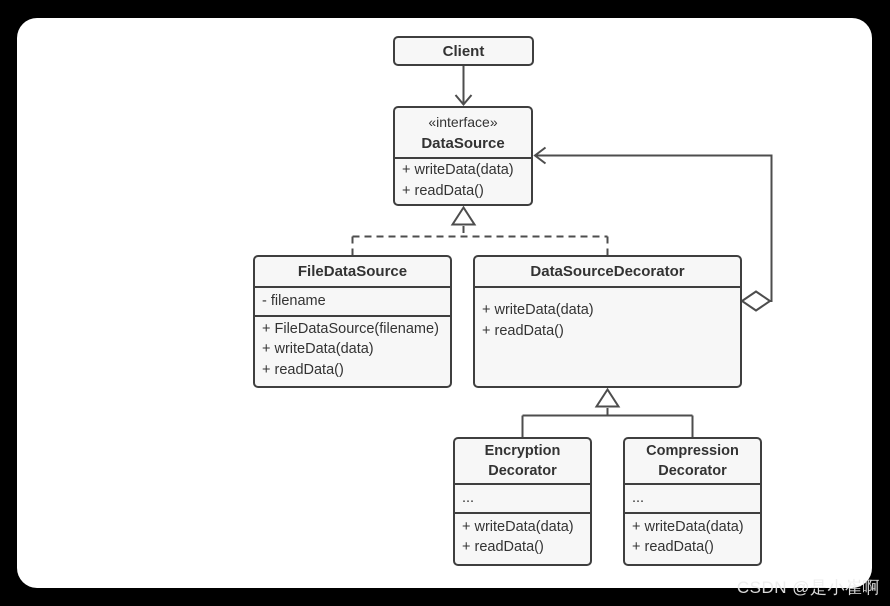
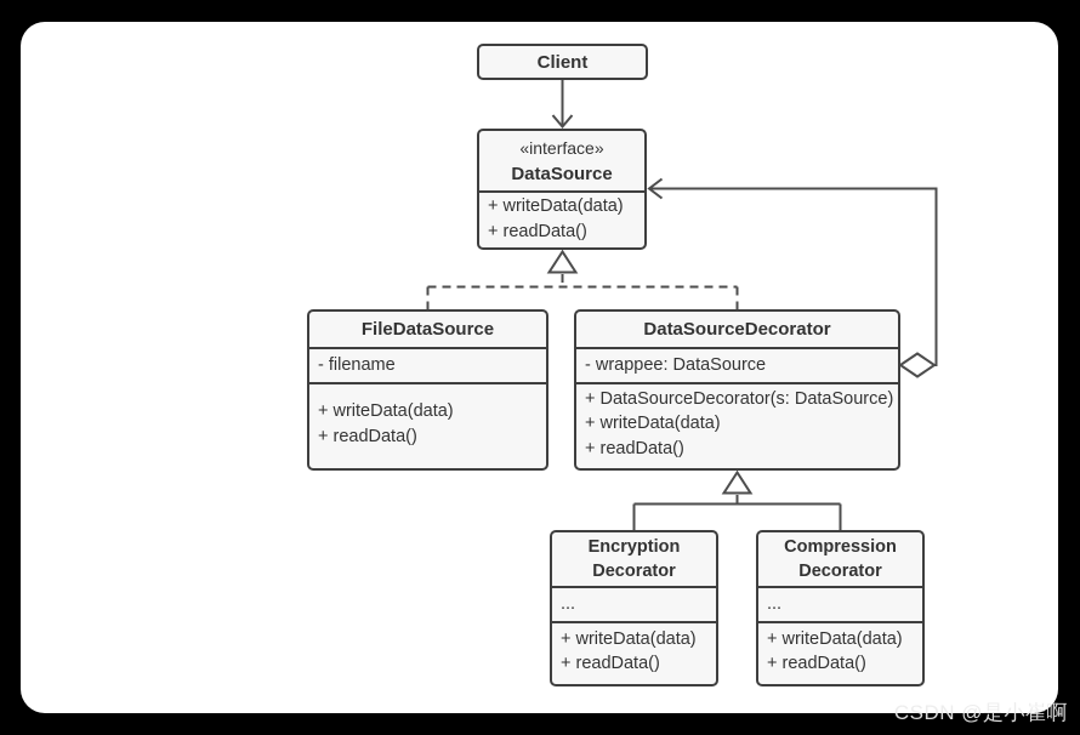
  Client
  «interface»
  DataSource
  + writeData(data)
  + readData()
  FileDataSource
  - filename
- + FileDataSource(filename)
  + writeData(data)
  + readData()
  DataSourceDecorator
+ - wrappee: DataSource
+ + DataSourceDecorator(s: DataSource)
  + writeData(data)
  + readData()
  Encryption
  Decorator
  ...
  + writeData(data)
  + readData()
  Compression
  Decorator
  ...
  + writeData(data)
  + readData()
  CSDN @是小崔啊
